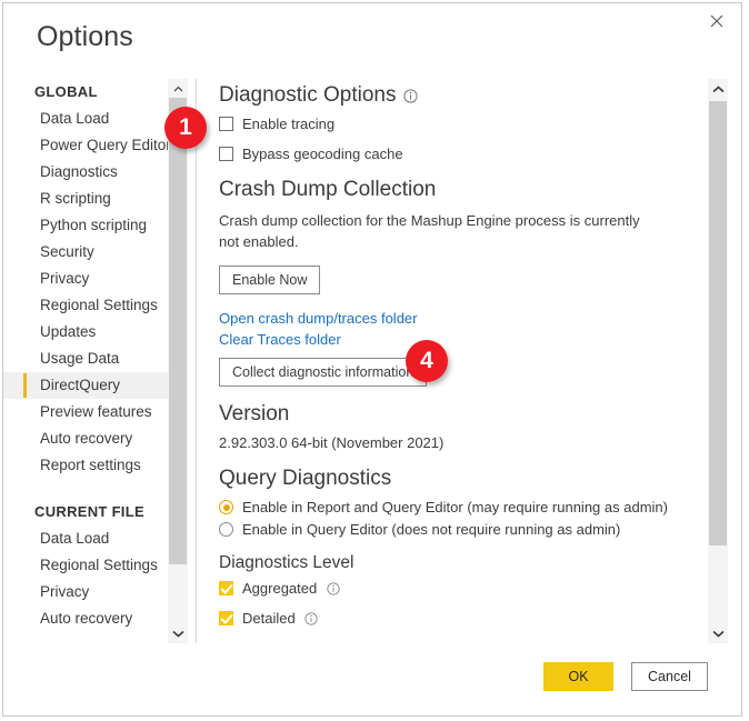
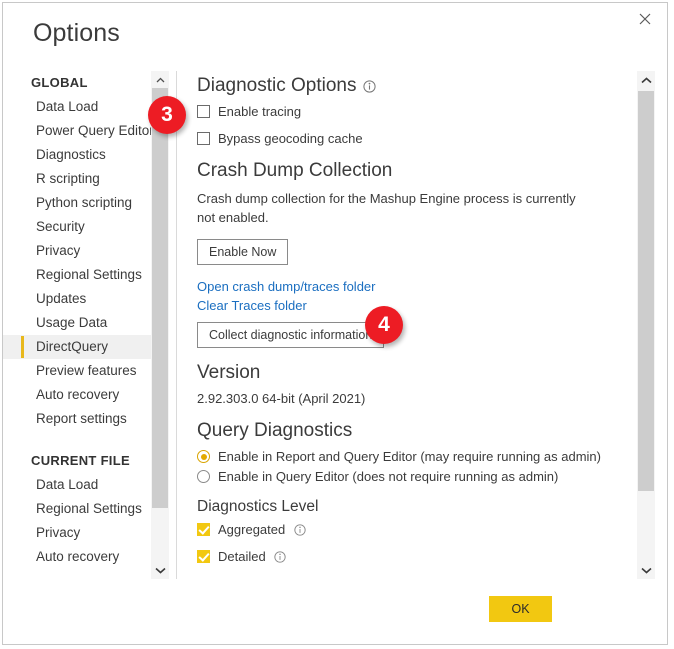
  Options
  GLOBAL
  Data Load
  Power Query Edito
  Diagnostics
  R scripting
  Python scripting
  Security
  Privacy
  Regional Settings
  Updates
  Usage Data
  DirectQuery
  Preview features
  Auto recovery
  Report settings
  CURRENT FILE
  Data Load
  Regional Settings
  Privacy
  Auto recovery
  Diagnostic Options
  Enable tracing
  Bypass geocoding cache
  Crash Dump Collection
  Crash dump collection for the Mashup Engine process is currently not enabled.
  Enable Now
  Open crash dump/traces folder
  Clear Traces folder
  Collect diagnostic informatio
  Version
- 2.92.303.0 64-bit (November 2021)
+ 2.92.303.0 64-bit (April 2021)
  Query Diagnostics
  Enable in Report and Query Editor (may require running as admin)
  Enable in Query Editor (does not require running as admin)
  Diagnostics Level
  Aggregated
  Detailed
  OK
- Cancel
- 1
+ 3
  4
